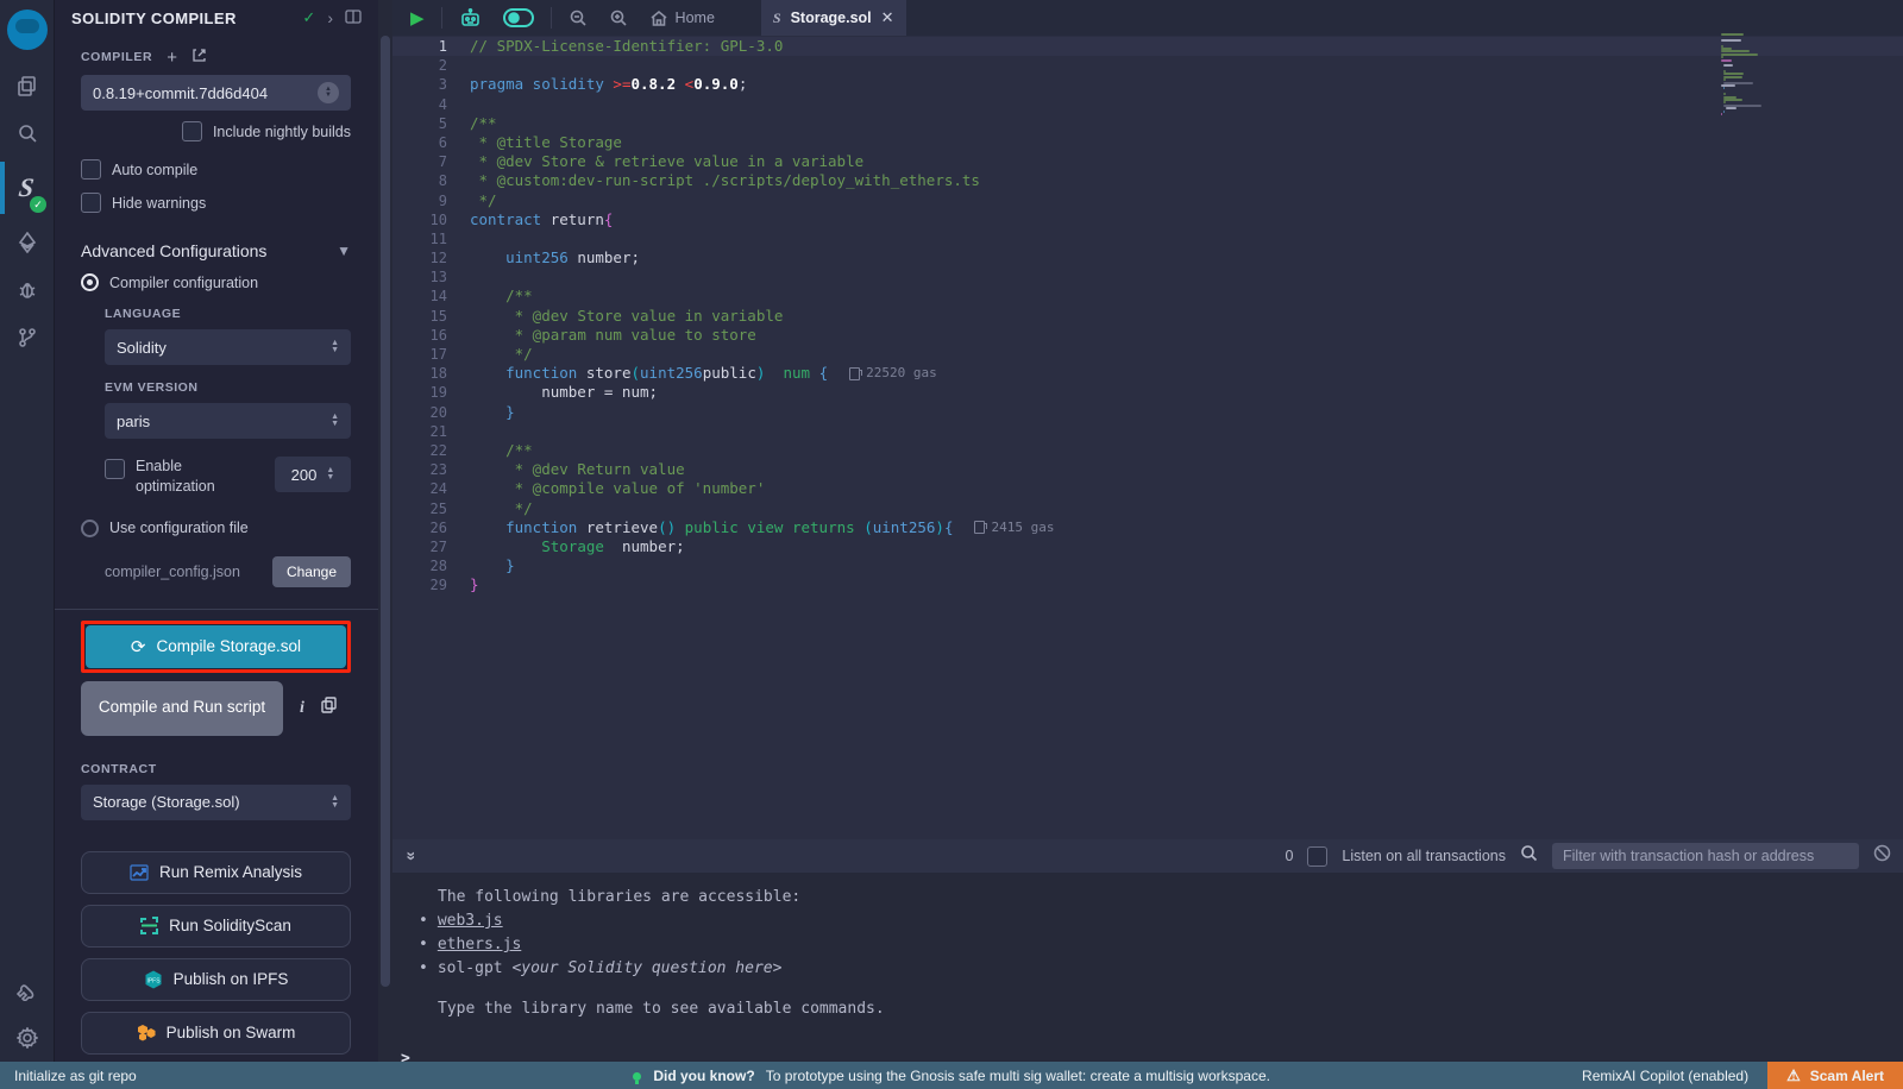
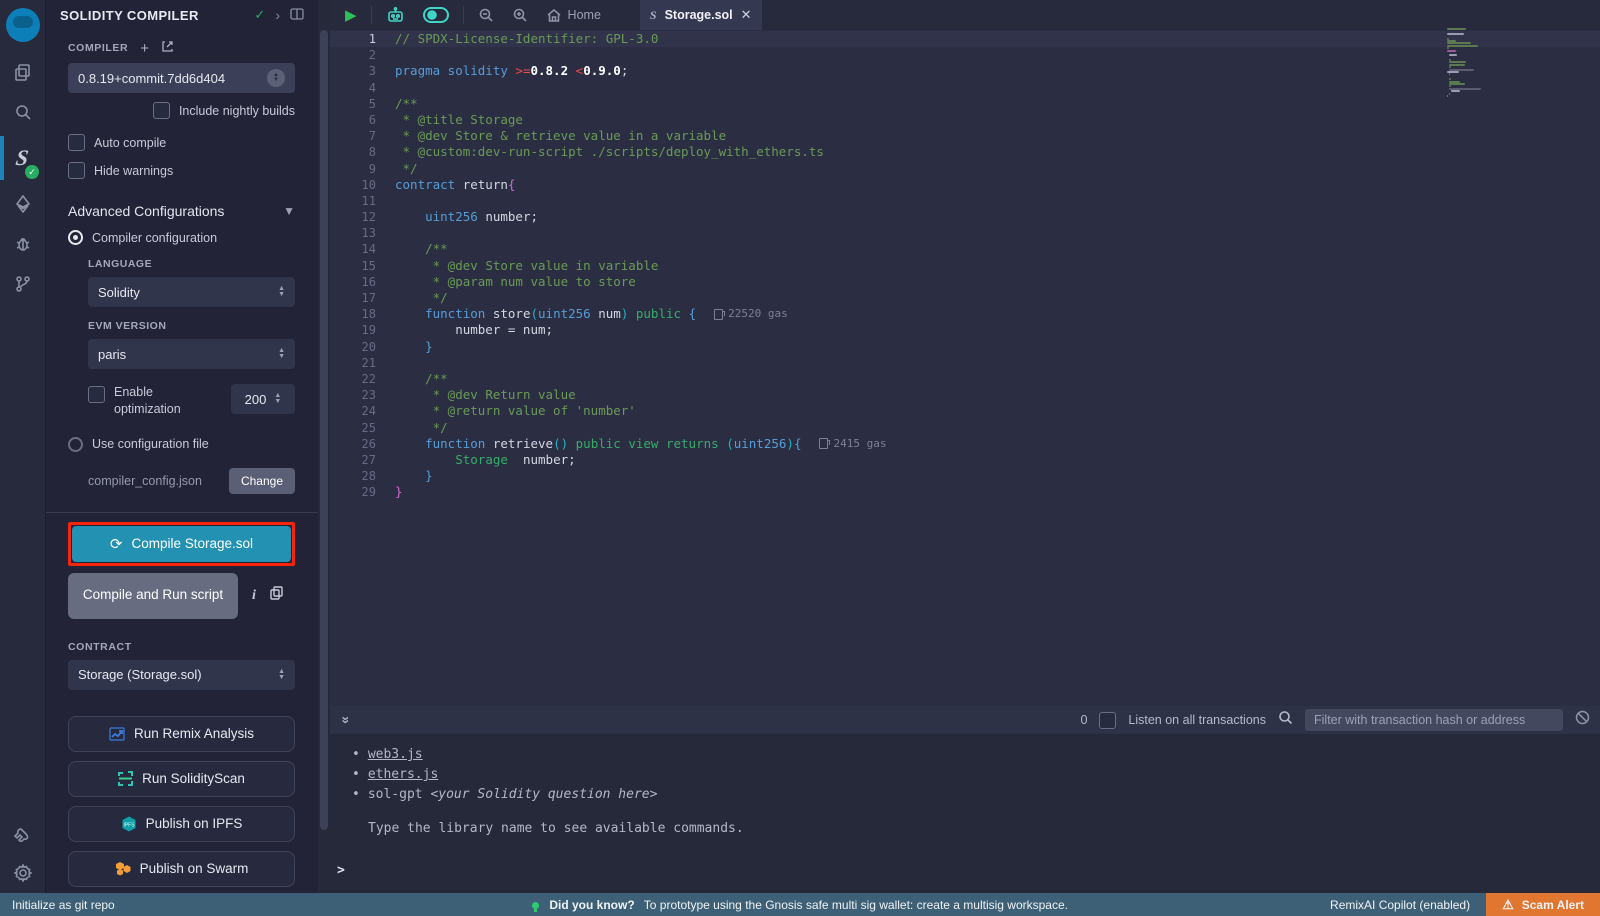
  ✓
  SOLIDITY COMPILER
  ✓
  ›
  COMPILER
  +
  0.8.19+commit.7dd6d404
  Include nightly builds
  Auto compile
  Hide warnings
  Advanced Configurations
  ▼
  Compiler configuration
  LANGUAGE
  Solidity
  EVM VERSION
  paris
  Enable optimization
  200
  Use configuration file
  compiler_config.json
  Change
  ⟳
  Compile Storage.sol
  Compile and Run script
  i
  CONTRACT
  Storage (Storage.sol)
  Run Remix Analysis
  Run SolidityScan
  Publish on IPFS
  Publish on Swarm
  ▶
  Home
  S
  Storage.sol
  ✕
  1
  // SPDX-License-Identifier: GPL-3.0
  2
  3
  pragma solidity
  >=
  0.8.2
  <
  0.9.0
  ;
  4
  5
  /**
  6
  * @title Storage
  7
  * @dev Store & retrieve value in a variable
  8
  * @custom:dev-run-script ./scripts/deploy_with_ethers.ts
  9
  */
  10
  contract
  return
  {
  11
  12
  uint256
  number;
  13
  14
  /**
  15
  * @dev Store value in variable
  16
  * @param num value to store
  17
  */
  18
  function
  store
  (
  uint256
- public
+ num
  )
- num
+ public
  {
  22520 gas
  19
  number = num;
  20
  }
  21
  22
  /**
  23
  * @dev Return value
  24
- * @compile value of 'number'
+ * @return value of 'number'
  25
  */
  26
  function
  retrieve
  ()
  public view returns
  (
  uint256
  )
  {
  2415 gas
  27
  Storage
  number;
  28
  }
  29
  }
  0
  Listen on all transactions
  Filter with transaction hash or address
- The following libraries are accessible:
  • web3.js
  • ethers.js
  • sol-gpt <your Solidity question here>
  Type the library name to see available commands.
  >
  Initialize as git repo
  Did you know? To prototype using the Gnosis safe multi sig wallet: create a multisig workspace.
  RemixAI Copilot (enabled)
  ⚠
  Scam Alert
